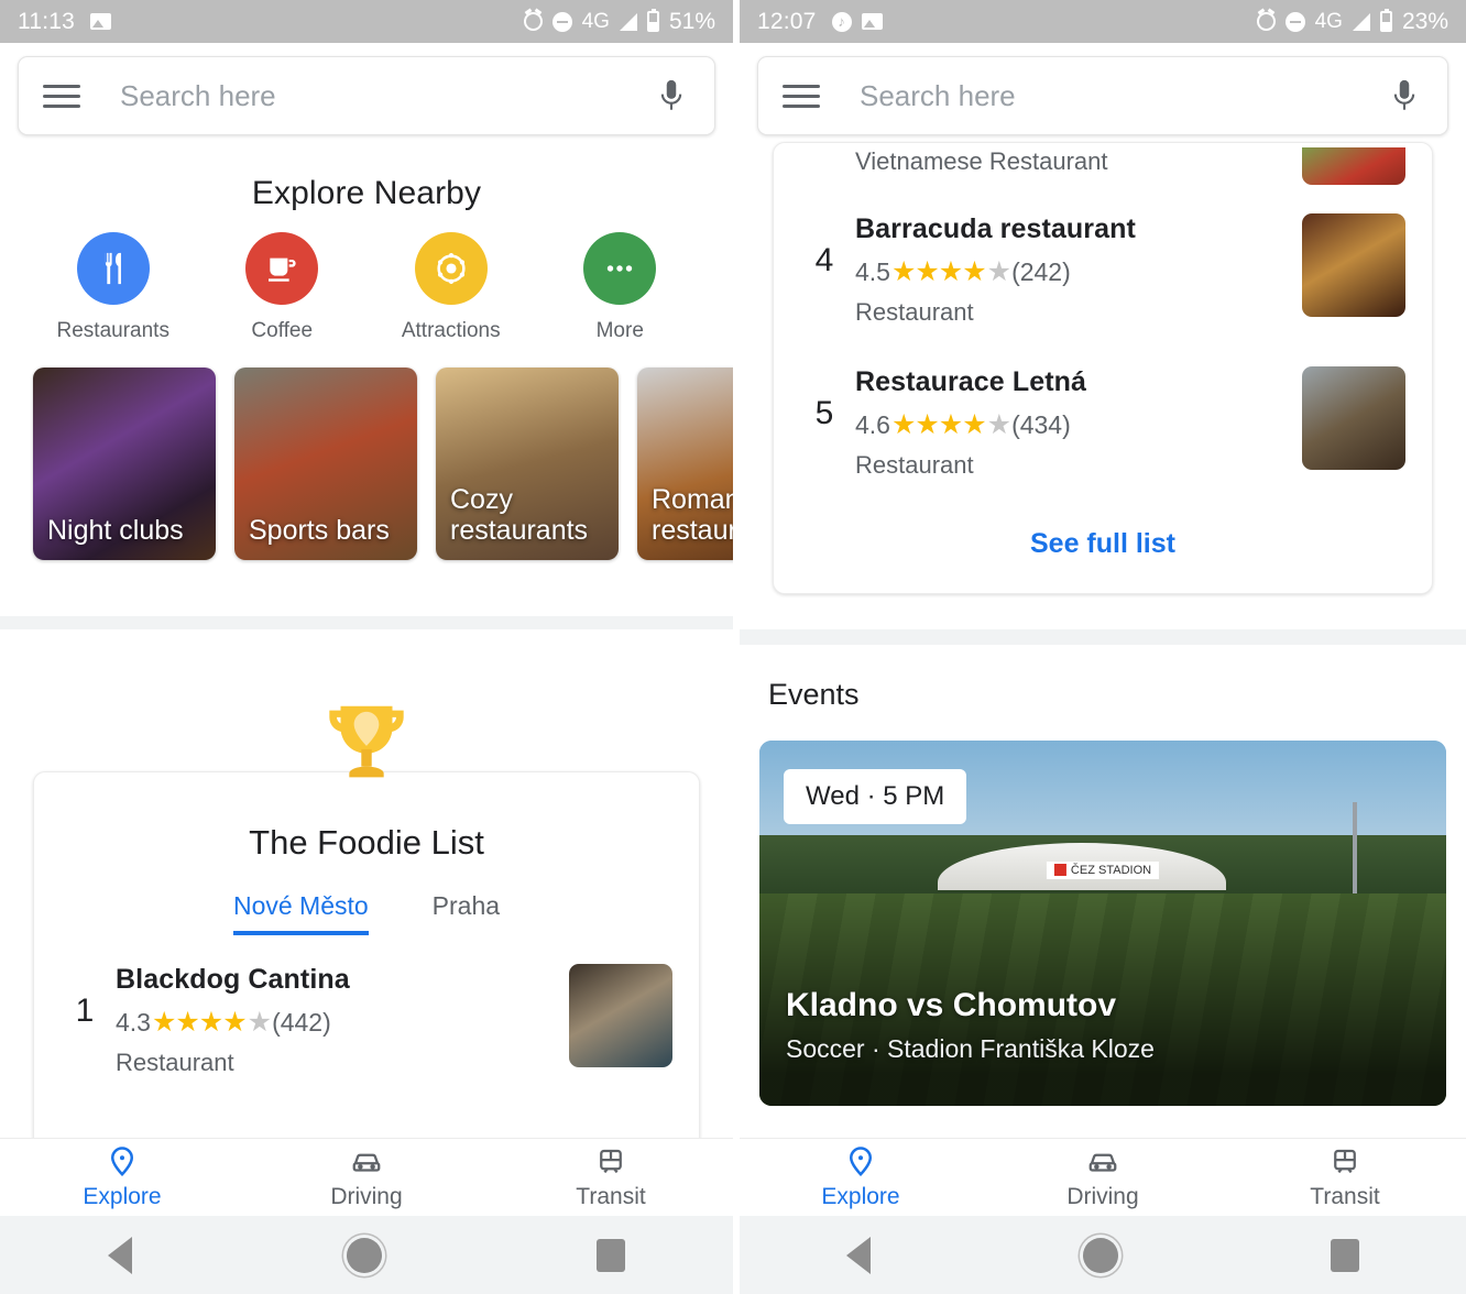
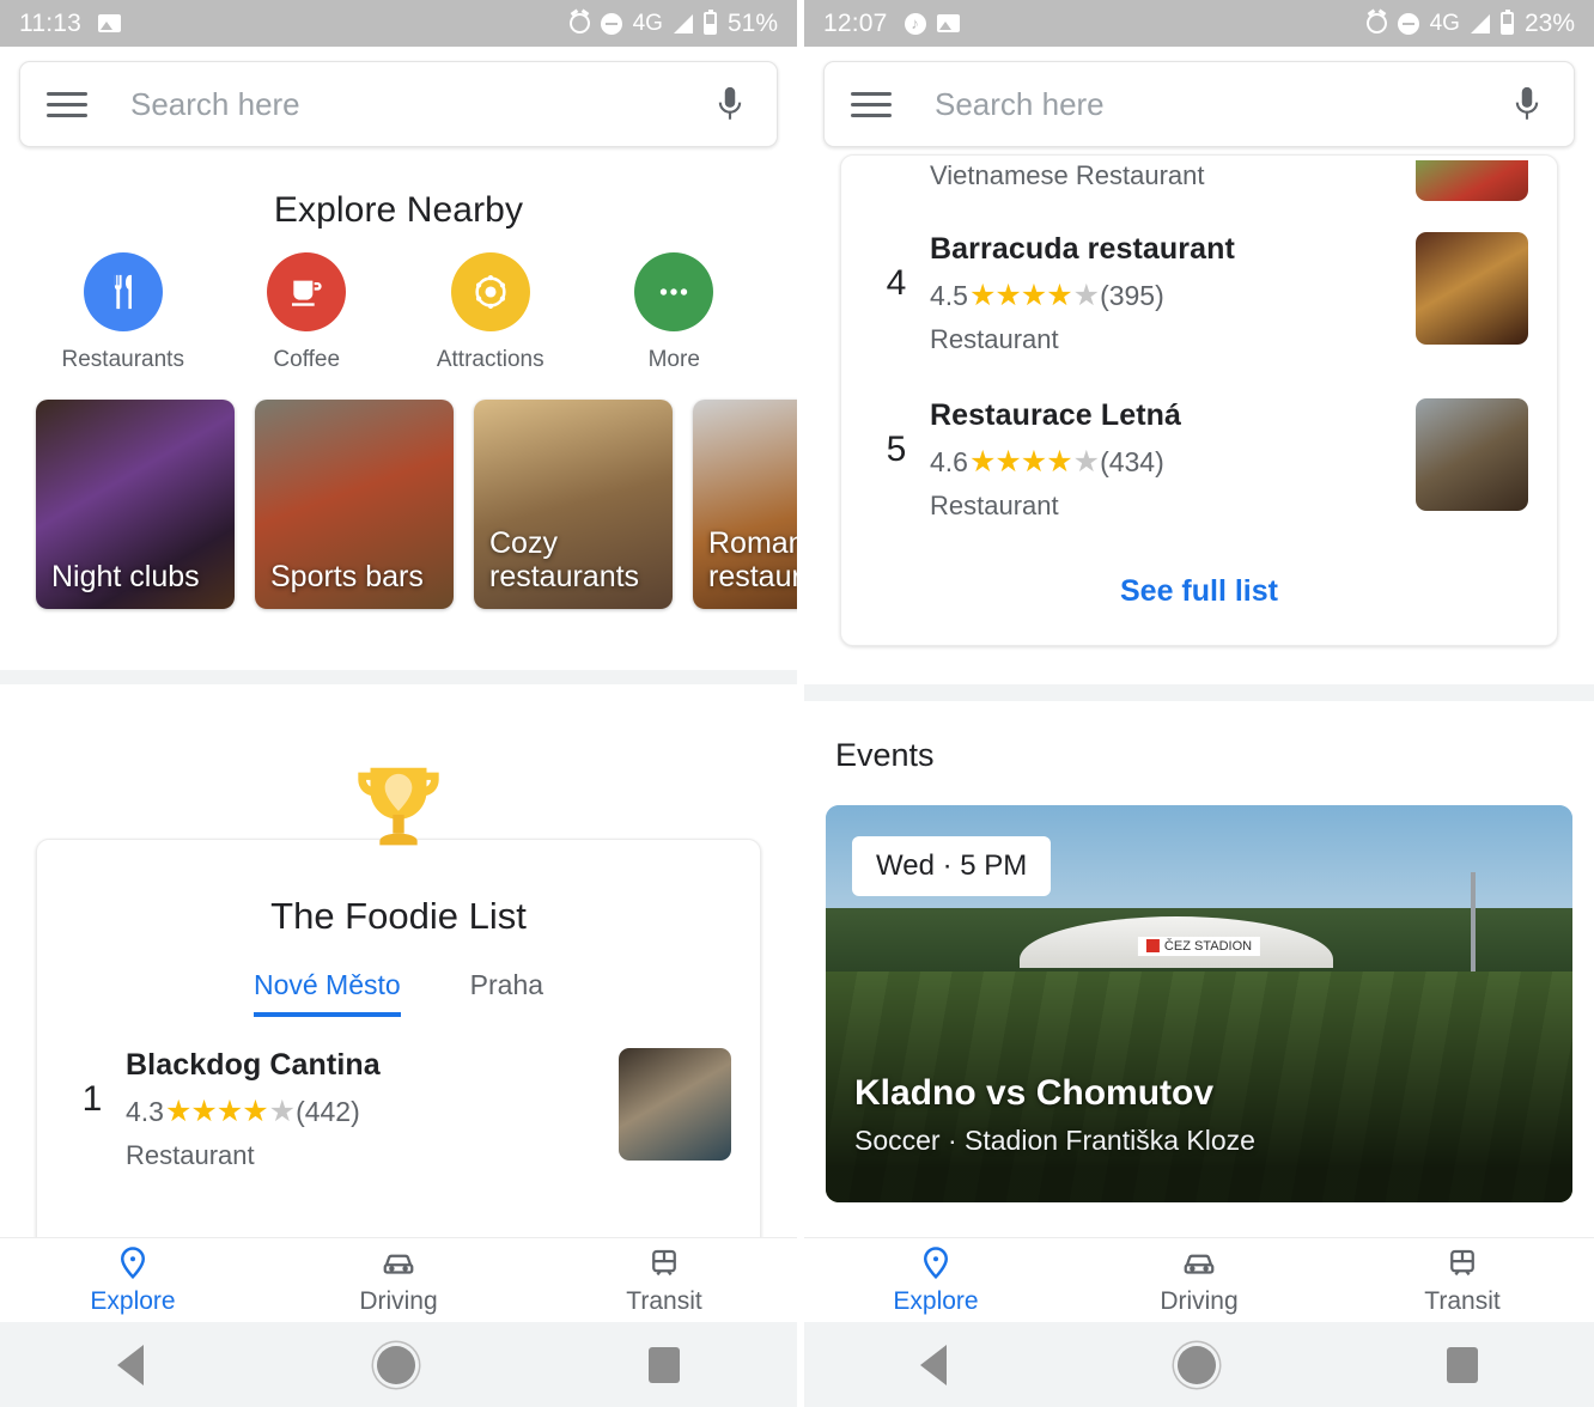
  11:13
  4G
  51%
  Search here
  Explore Nearby
  Restaurants
  Coffee
  Attractions
  More
  Night clubs
  Sports bars
  Cozy restaurants
  Roman restaur
  12:07
  4G
  23%
  Search here
  Vietnamese Restaurant
  4
  Barracuda restaurant
  4.5
  ★★★★
  ★
- (242)
+ (395)
  Restaurant
  5
  Restaurace Letná
  4.6
  ★★★★
  ★
  (434)
  Restaurant
  See full list
  The Foodie List
  Nové Město
  Praha
  1
  Blackdog Cantina
  4.3
  ★★★★
  ★
  (442)
  Restaurant
  Explore
  Driving
  Transit
  Events
  ČEZ STADION
  Wed · 5 PM
  Kladno vs Chomutov
  Soccer · Stadion Františka Kloze
  Explore
  Driving
  Transit
